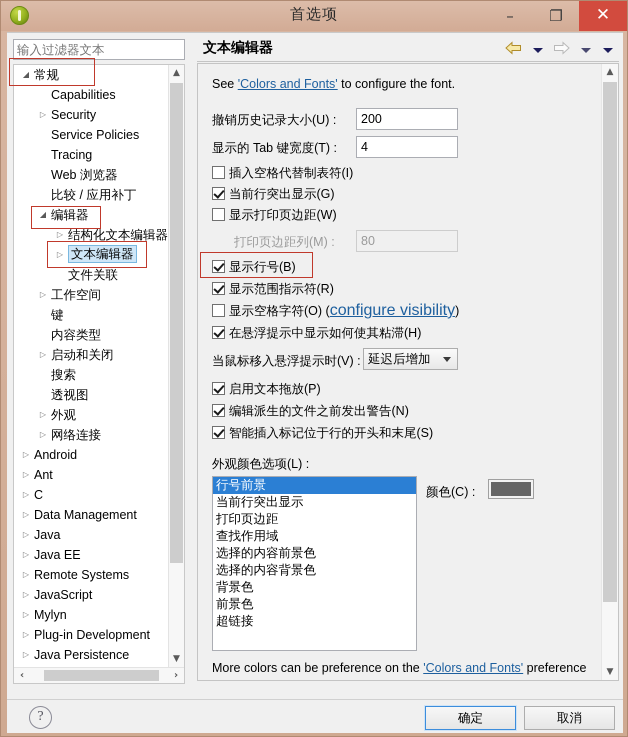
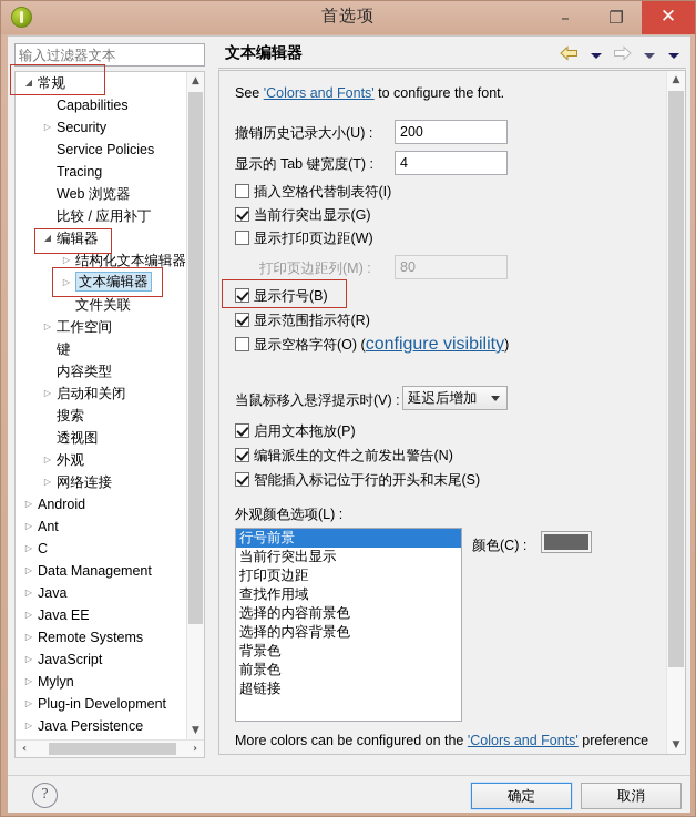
  首选项
  –
  ❐
  ✕
  输入过滤器文本
  ◢
  常规
  Capabilities
  ▷
  Security
  Service Policies
  Tracing
  Web 浏览器
  比较 / 应用补丁
  ◢
  编辑器
  ▷
  结构化文本编辑器
  ▷
  文本编辑器
  文件关联
  ▷
  工作空间
  键
  内容类型
  ▷
  启动和关闭
  搜索
  透视图
  ▷
  外观
  ▷
  网络连接
  ▷
  Android
  ▷
  Ant
  ▷
  C
  ▷
  Data Management
  ▷
  Java
  ▷
  Java EE
  ▷
  Remote Systems
  ▷
  JavaScript
  ▷
  Mylyn
  ▷
  Plug-in Development
  ▷
  Java Persistence
  ▲
  ▼
  ‹
  ›
  文本编辑器
  See 'Colors and Fonts' to configure the font.
  撤销历史记录大小(U) :
  200
  显示的 Tab 键宽度(T) :
  4
  插入空格代替制表符(I)
  当前行突出显示(G)
  显示打印页边距(W)
  打印页边距列(M) :
  80
  显示行号(B)
  显示范围指示符(R)
  显示空格字符(O) (configure visibility)
- 在悬浮提示中显示如何使其粘滞(H)
  当鼠标移入悬浮提示时(V) :
  延迟后增加
  启用文本拖放(P)
  编辑派生的文件之前发出警告(N)
  智能插入标记位于行的开头和末尾(S)
  外观颜色选项(L) :
  行号前景
  当前行突出显示
  打印页边距
  查找作用域
  选择的内容前景色
  选择的内容背景色
  背景色
  前景色
  超链接
  颜色(C) :
- More colors can be preference on the 'Colors and Fonts' preference
+ More colors can be configured on the 'Colors and Fonts' preference
  ▲
  ▼
  ?
  确定
  取消
